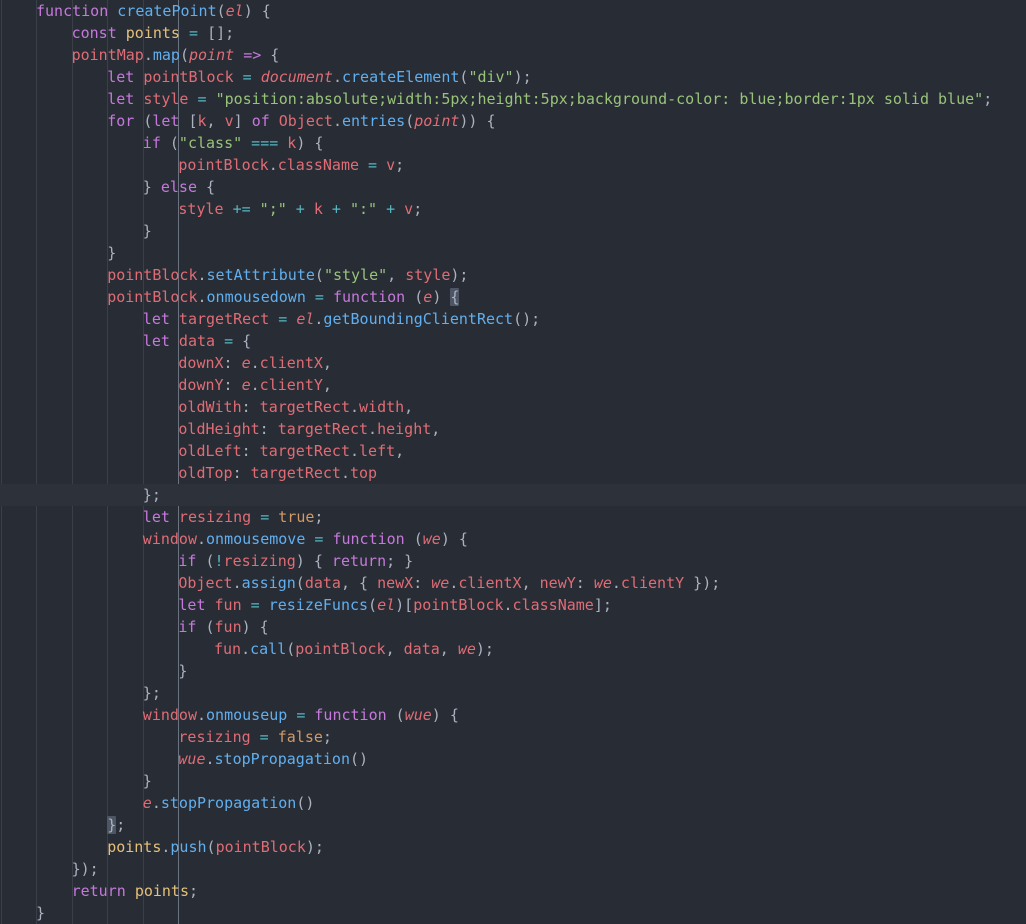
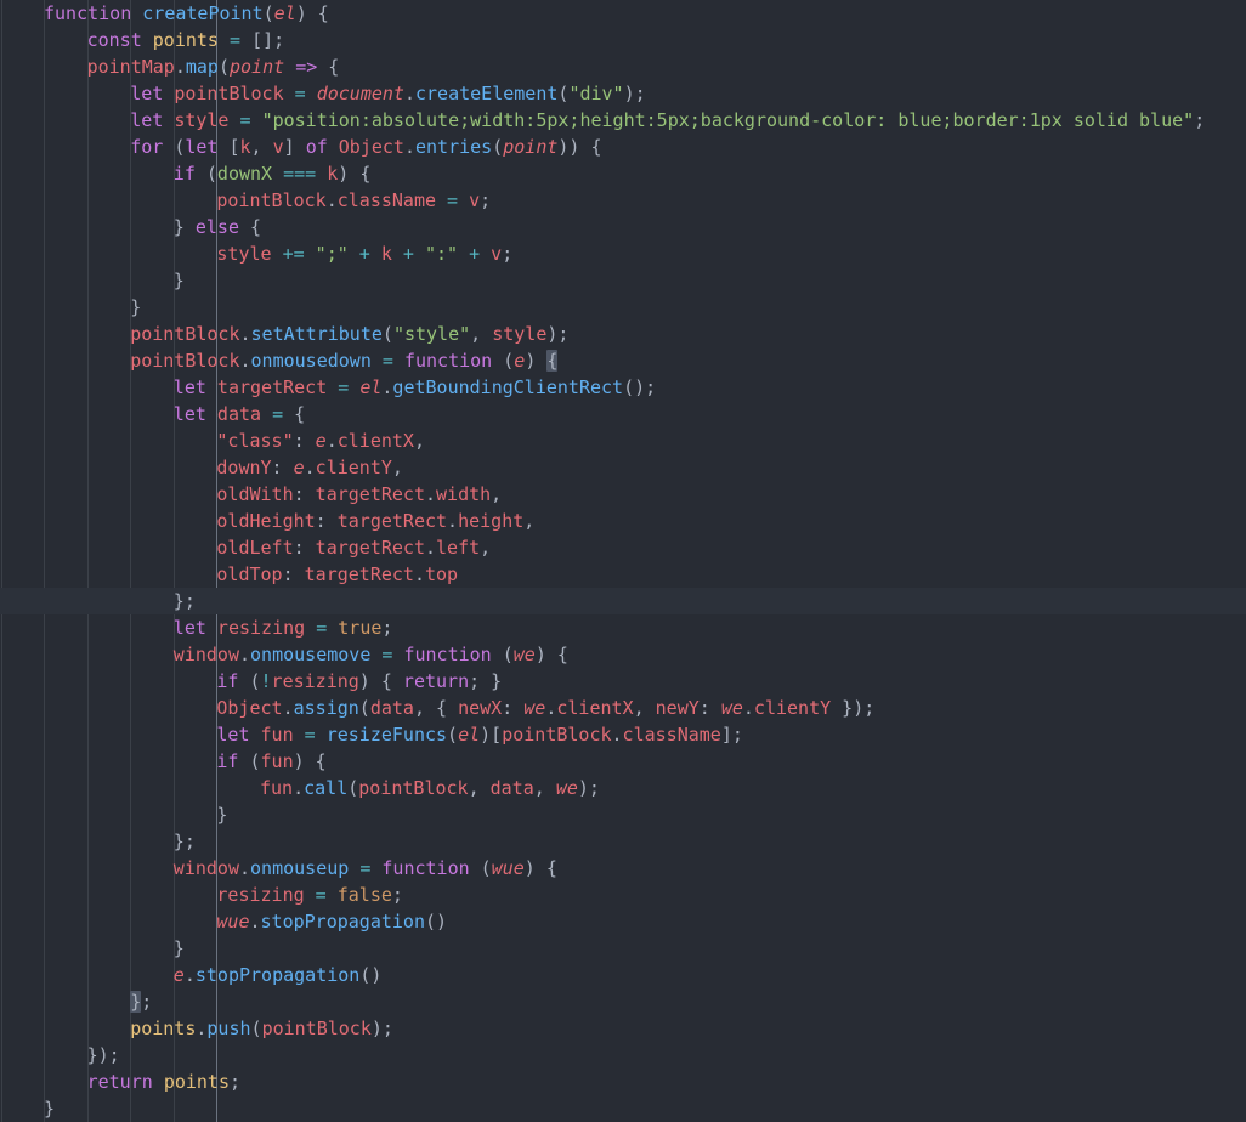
  function createPoint(el) {
  const points = [];
  pointMap.map(point => {
  let pointBlock = document.createElement("div");
  let style = "position:absolute;width:5px;height:5px;background-color: blue;border:1px solid blue";
  for (let [k, v] of Object.entries(point)) {
- if ("class" === k) {
+ if (downX === k) {
  pointBlock.className = v;
  } else {
  style += ";" + k + ":" + v;
  }
  }
  pointBlock.setAttribute("style", style);
  pointBlock.onmousedown = function (e) {
  let targetRect = el.getBoundingClientRect();
  let data = {
- downX: e.clientX,
+ "class": e.clientX,
  downY: e.clientY,
  oldWith: targetRect.width,
  oldHeight: targetRect.height,
  oldLeft: targetRect.left,
  oldTop: targetRect.top
  };
  let resizing = true;
  window.onmousemove = function (we) {
  if (!resizing) { return; }
  Object.assign(data, { newX: we.clientX, newY: we.clientY });
  let fun = resizeFuncs(el)[pointBlock.className];
  if (fun) {
  fun.call(pointBlock, data, we);
  }
  };
  window.onmouseup = function (wue) {
  resizing = false;
  wue.stopPropagation()
  }
  e.stopPropagation()
  };
  points.push(pointBlock);
  });
  return points;
  }
